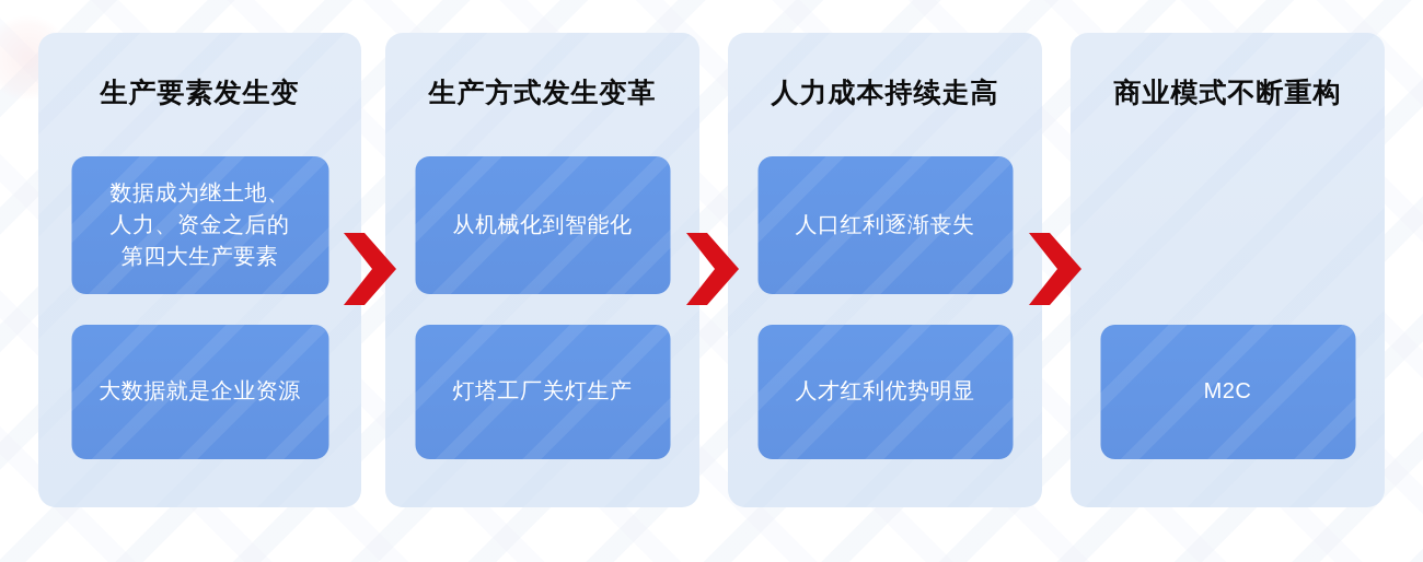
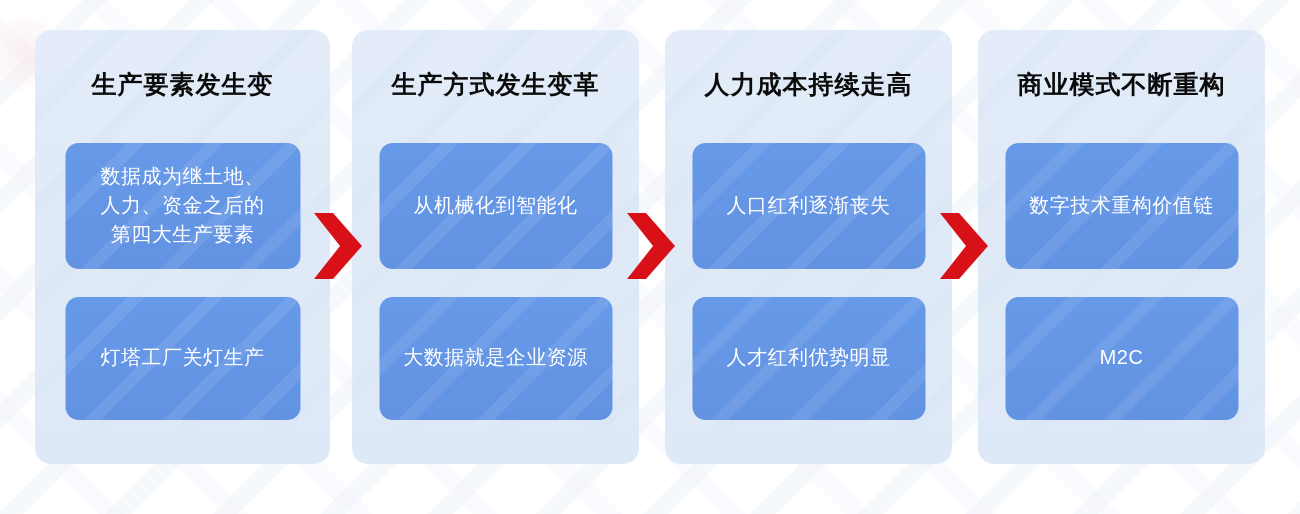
  生产要素发生变
  数据成为继土地、
  人力、资金之后的
  第四大生产要素
- 大数据就是企业资源
+ 灯塔工厂关灯生产
  生产方式发生变革
  从机械化到智能化
- 灯塔工厂关灯生产
+ 大数据就是企业资源
  人力成本持续走高
  人口红利逐渐丧失
  人才红利优势明显
  商业模式不断重构
+ 数字技术重构价值链
  M2C
